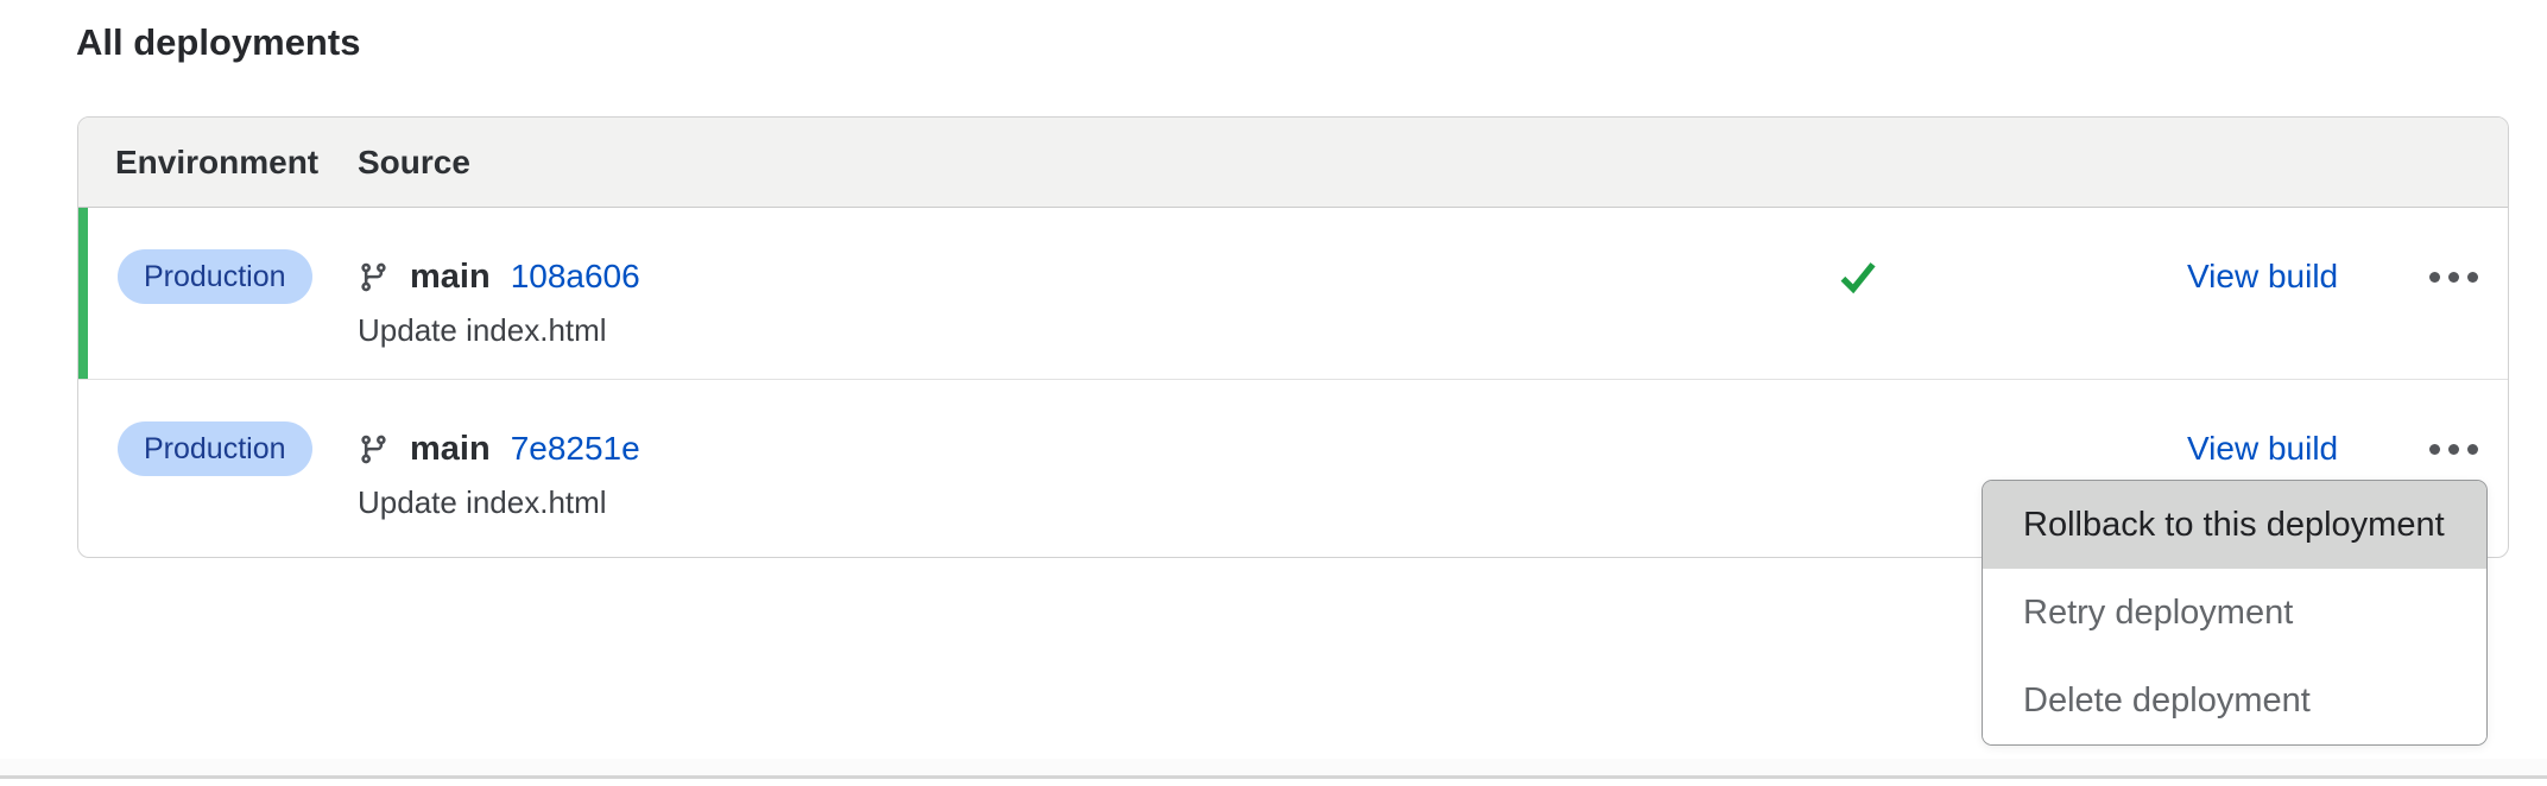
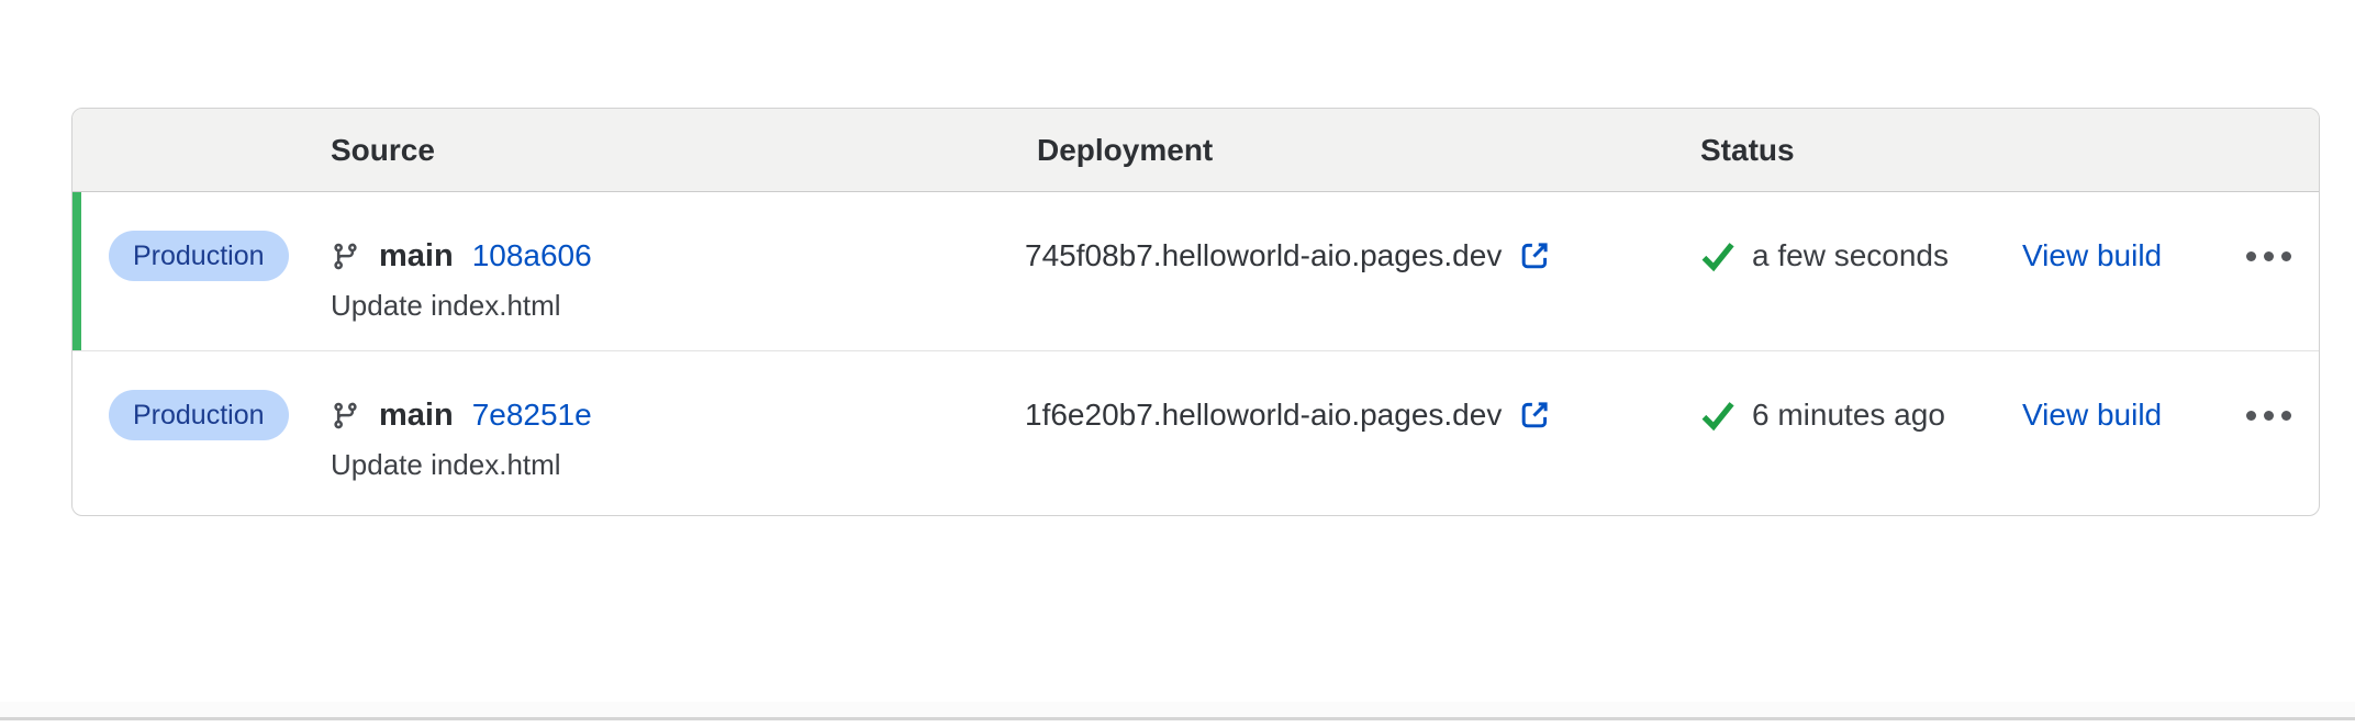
- All deployments
- Environment
  Source
+ Deployment
+ Status
  Production
  main
  108a606
  Update index.html
+ 745f08b7.helloworld-aio.pages.dev
+ a few seconds
  View build
  Production
  main
  7e8251e
  Update index.html
+ 1f6e20b7.helloworld-aio.pages.dev
+ 6 minutes ago
  View build
- Rollback to this deployment
- Retry deployment
- Delete deployment
